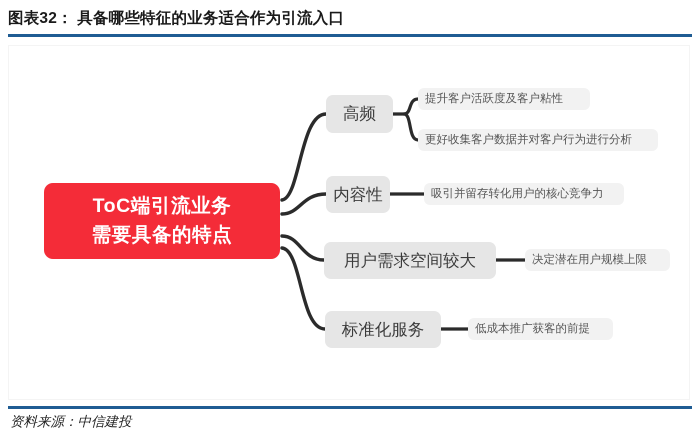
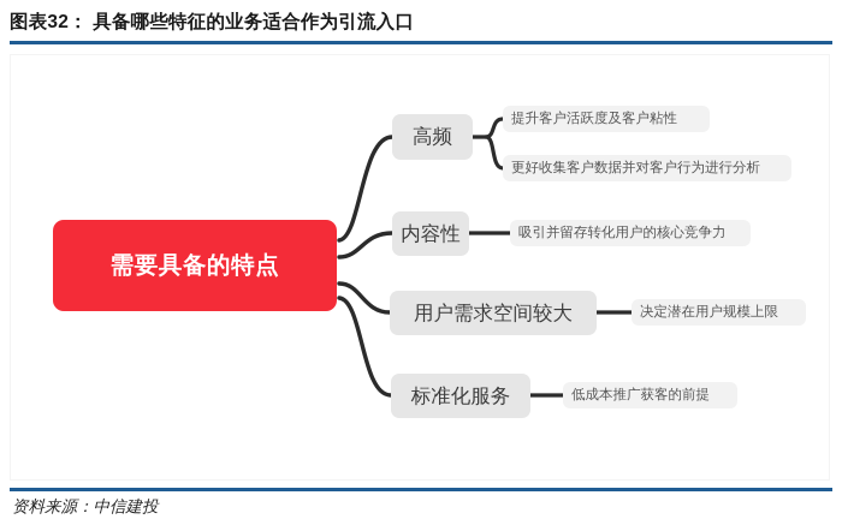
  图表32： 具备哪些特征的业务适合作为引流入口
- ToC端引流业务
  需要具备的特点
  高频
  内容性
  用户需求空间较大
  标准化服务
  提升客户活跃度及客户粘性
  更好收集客户数据并对客户行为进行分析
  吸引并留存转化用户的核心竞争力
  决定潜在用户规模上限
  低成本推广获客的前提
  资料来源：中信建投
